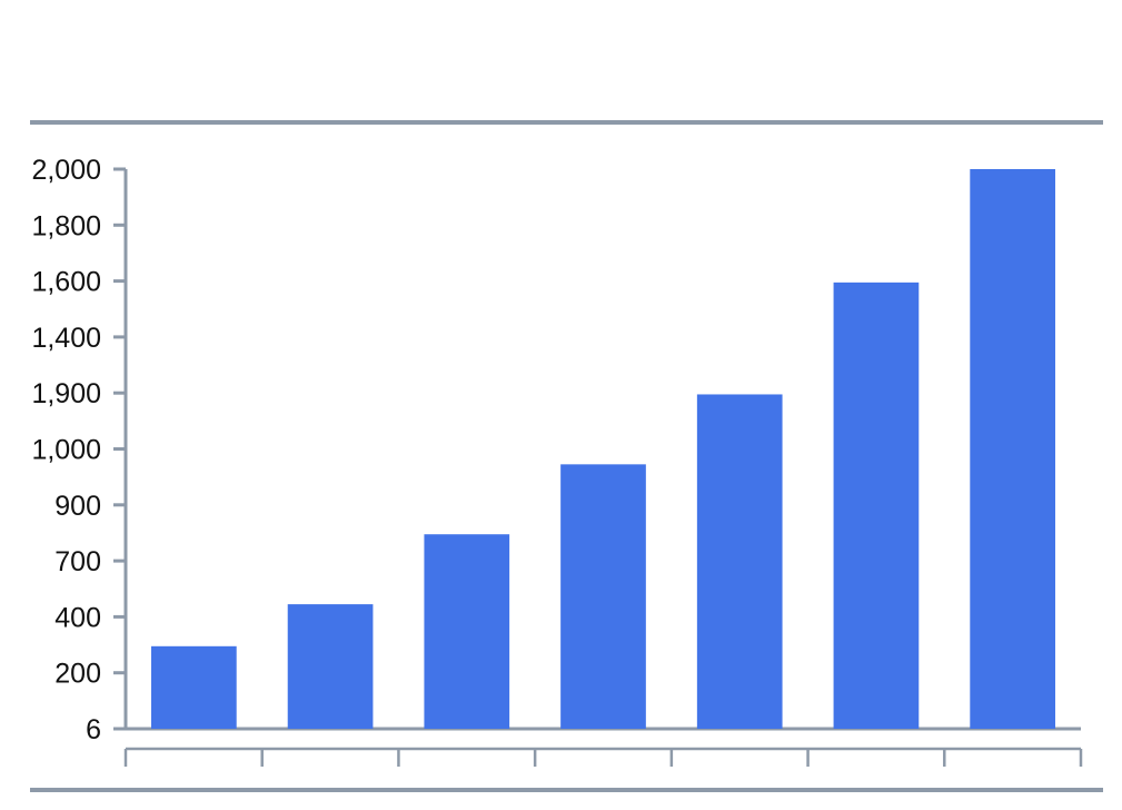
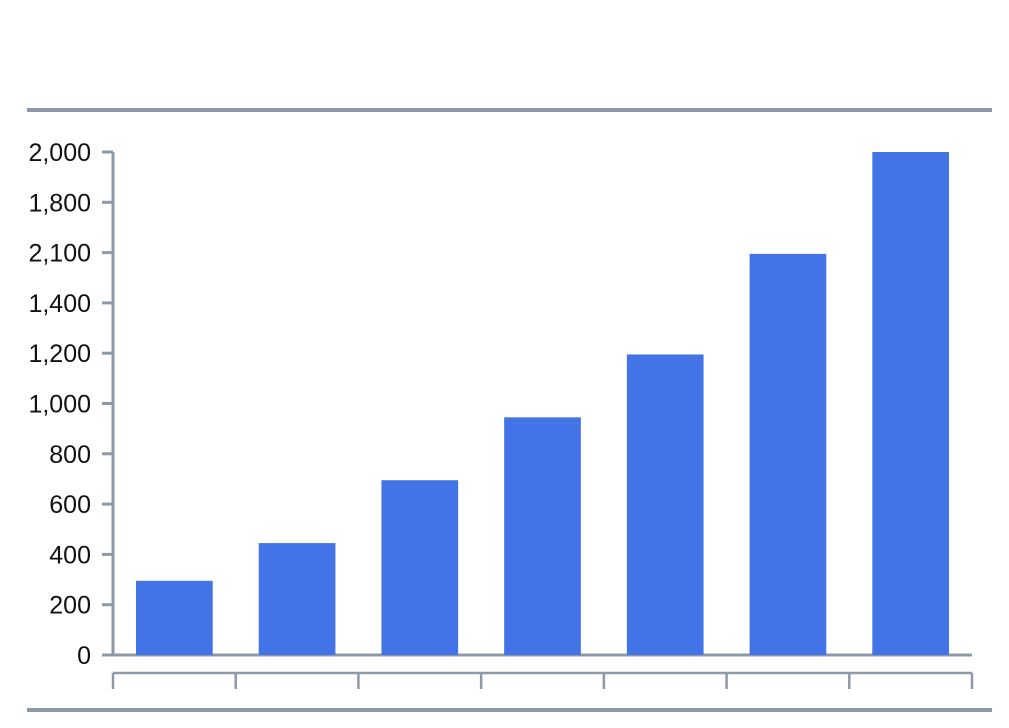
- 6
+ 0
  200
  400
- 700
+ 600
- 900
+ 800
  1,000
- 1,900
+ 1,200
  1,400
- 1,600
+ 2,100
  1,800
  2,000
